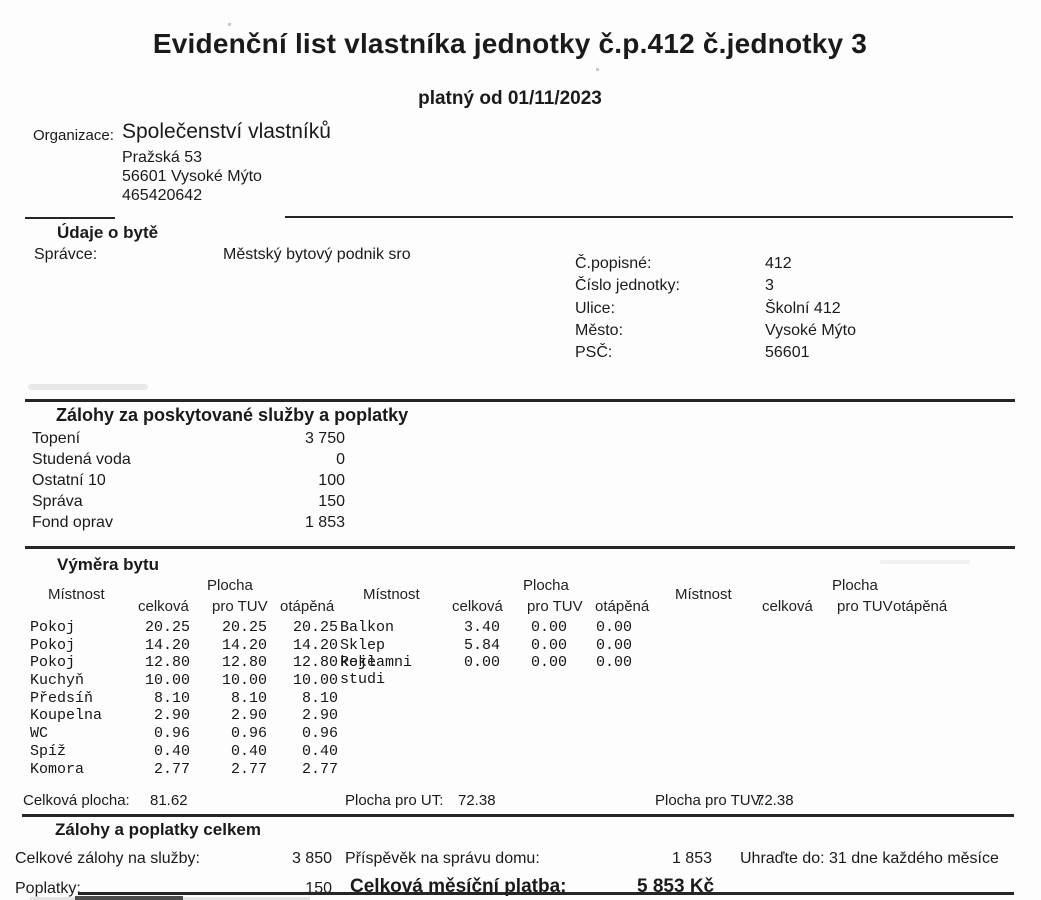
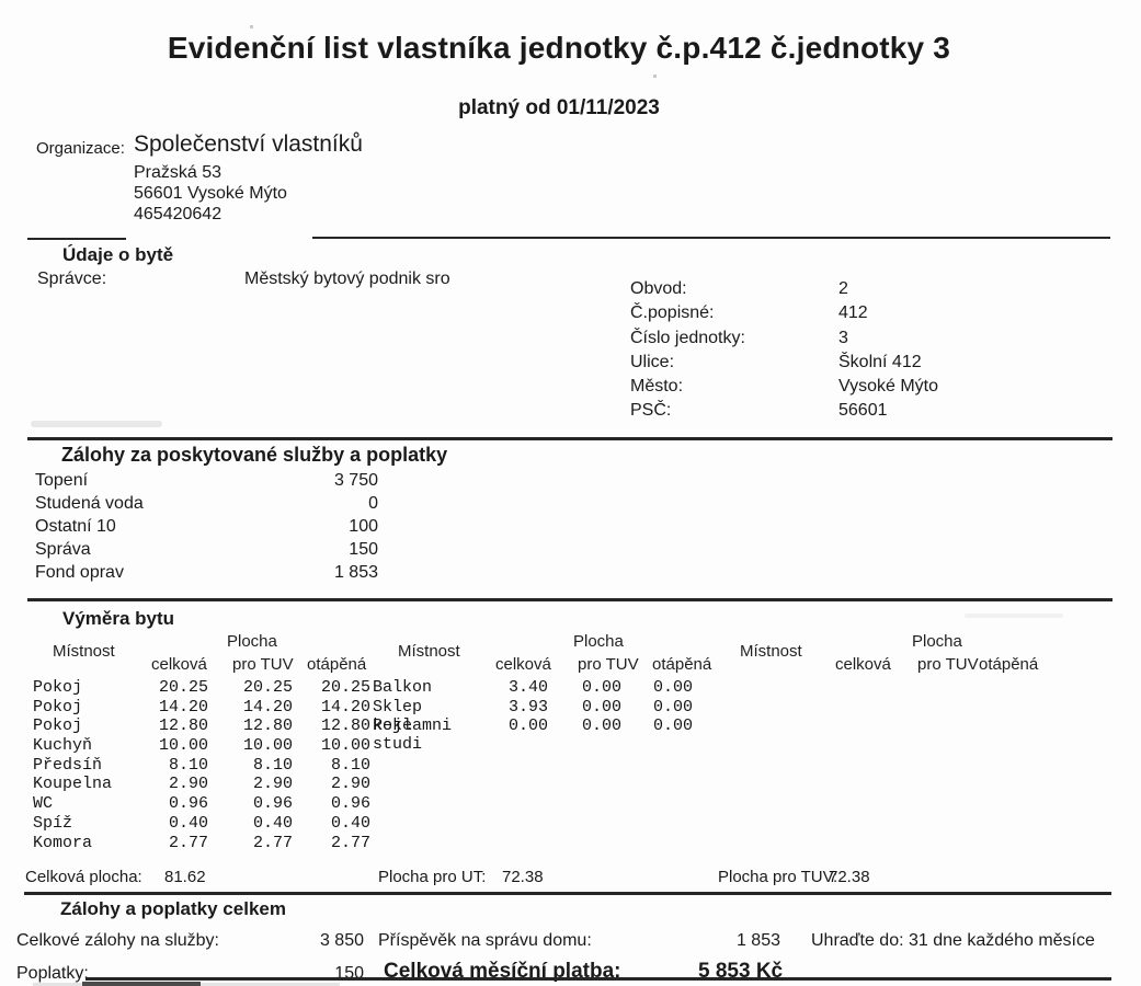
  Evidenční list vlastníka jednotky č.p.412 č.jednotky 3
  platný od 01/11/2023
  Organizace:
  Společenství vlastníků
  Pražská 53
  56601 Vysoké Mýto
  465420642
  Údaje o bytě
  Správce:
  Městský bytový podnik sro
+ Obvod: 2
  Č.popisné: 412
  Číslo jednotky: 3
  Ulice: Školní 412
  Město: Vysoké Mýto
  PSČ: 56601
  Zálohy za poskytované služby a poplatky
  Topení
  3 750
  Studená voda
  0
  Ostatní 10
  100
  Správa
  150
  Fond oprav
  1 853
  Výměra bytu
  Místnost
  Plocha
  celková
  pro TUV
  otápěná
  Místnost
  Plocha
  celková
  pro TUV
  otápěná
  Místnost
  Plocha
  celková
  pro TUV
  otápěná
  Pokoj
  20.25
  20.25
  20.25
  Pokoj
  14.20
  14.20
  14.20
  Pokoj
  12.80
  12.80
  12.80
  Kuchyň
  10.00
  10.00
  10.00
  Předsíň
  8.10
  8.10
  8.10
  Koupelna
  2.90
  2.90
  2.90
  WC
  0.96
  0.96
  0.96
  Spíž
  0.40
  0.40
  0.40
  Komora
  2.77
  2.77
  2.77
  Balkon
  3.40
  0.00
  0.00
  Sklep koje
- 5.84
+ 3.93
  0.00
  0.00
  Reklamni studi
  0.00
  0.00
  0.00
  Celková plocha:
  81.62
  Plocha pro UT:
  72.38
  Plocha pro TUV:
  72.38
  Zálohy a poplatky celkem
  Celkové zálohy na služby:
  3 850
  Příspěvěk na správu domu:
  1 853
  Uhraďte do: 31 dne každého měsíce
  Poplatky:
  150
  Celková měsíční platba:
  5 853 Kč
